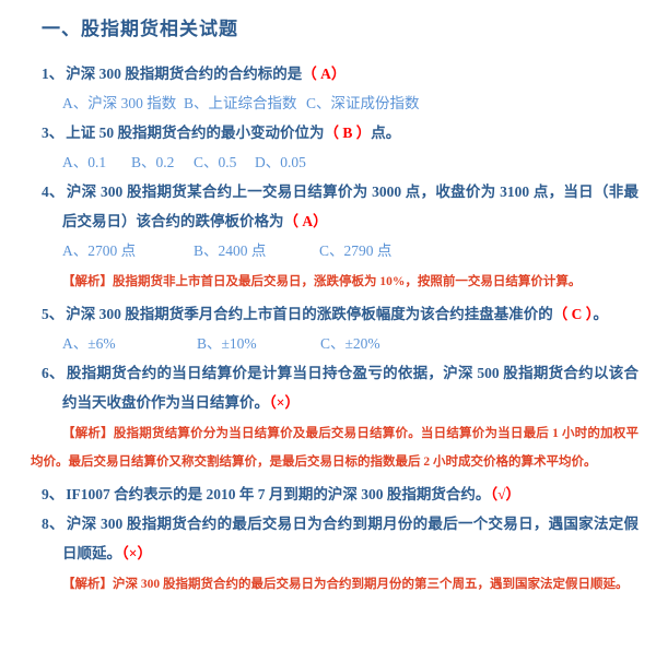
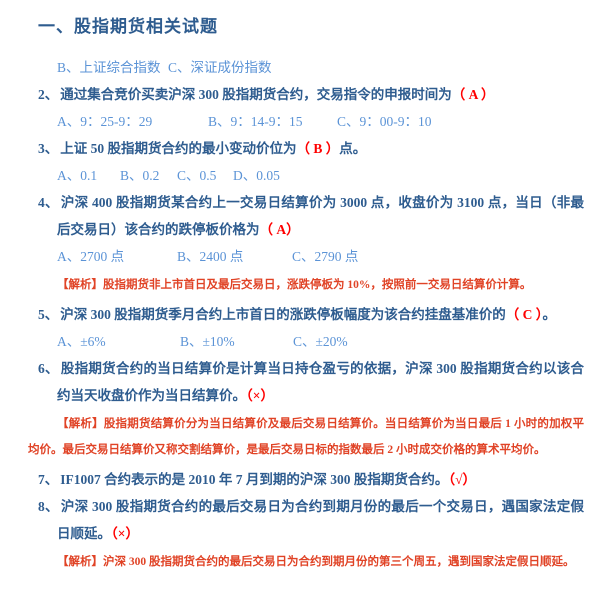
  一、股指期货相关试题
- 1、 沪深 300 股指期货合约的合约标的是（ A）
- A、沪深 300 指数
  B、上证综合指数
  C、深证成份指数
+ 2、 通过集合竞价买卖沪深 300 股指期货合约，交易指令的申报时间为（ A ）
+ A、9：25-9：29
+ B、9：14-9：15
+ C、9：00-9：10
  3、 上证 50 股指期货合约的最小变动价位为（ B ）点。
  A、0.1
  B、0.2
  C、0.5
  D、0.05
- 4、 沪深 300 股指期货某合约上一交易日结算价为 3000 点，收盘价为 3100 点，当日（非最后交易日）该合约的跌停板价格为（ A）
+ 4、 沪深 400 股指期货某合约上一交易日结算价为 3000 点，收盘价为 3100 点，当日（非最后交易日）该合约的跌停板价格为（ A）
  A、2700 点
  B、2400 点
  C、2790 点
  【解析】股指期货非上市首日及最后交易日，涨跌停板为 10%，按照前一交易日结算价计算。
  5、 沪深 300 股指期货季月合约上市首日的涨跌停板幅度为该合约挂盘基准价的（ C ）。
  A、±6%
  B、±10%
  C、±20%
- 6、 股指期货合约的当日结算价是计算当日持仓盈亏的依据，沪深 500 股指期货合约以该合约当天收盘价作为当日结算价。（×）
+ 6、 股指期货合约的当日结算价是计算当日持仓盈亏的依据，沪深 300 股指期货合约以该合约当天收盘价作为当日结算价。（×）
  【解析】股指期货结算价分为当日结算价及最后交易日结算价。当日结算价为当日最后 1 小时的加权平均价。最后交易日结算价又称交割结算价，是最后交易日标的指数最后 2 小时成交价格的算术平均价。
- 9、 IF1007 合约表示的是 2010 年 7 月到期的沪深 300 股指期货合约。（√）
+ 7、 IF1007 合约表示的是 2010 年 7 月到期的沪深 300 股指期货合约。（√）
  8、 沪深 300 股指期货合约的最后交易日为合约到期月份的最后一个交易日，遇国家法定假日顺延。（×）
  【解析】沪深 300 股指期货合约的最后交易日为合约到期月份的第三个周五，遇到国家法定假日顺延。
